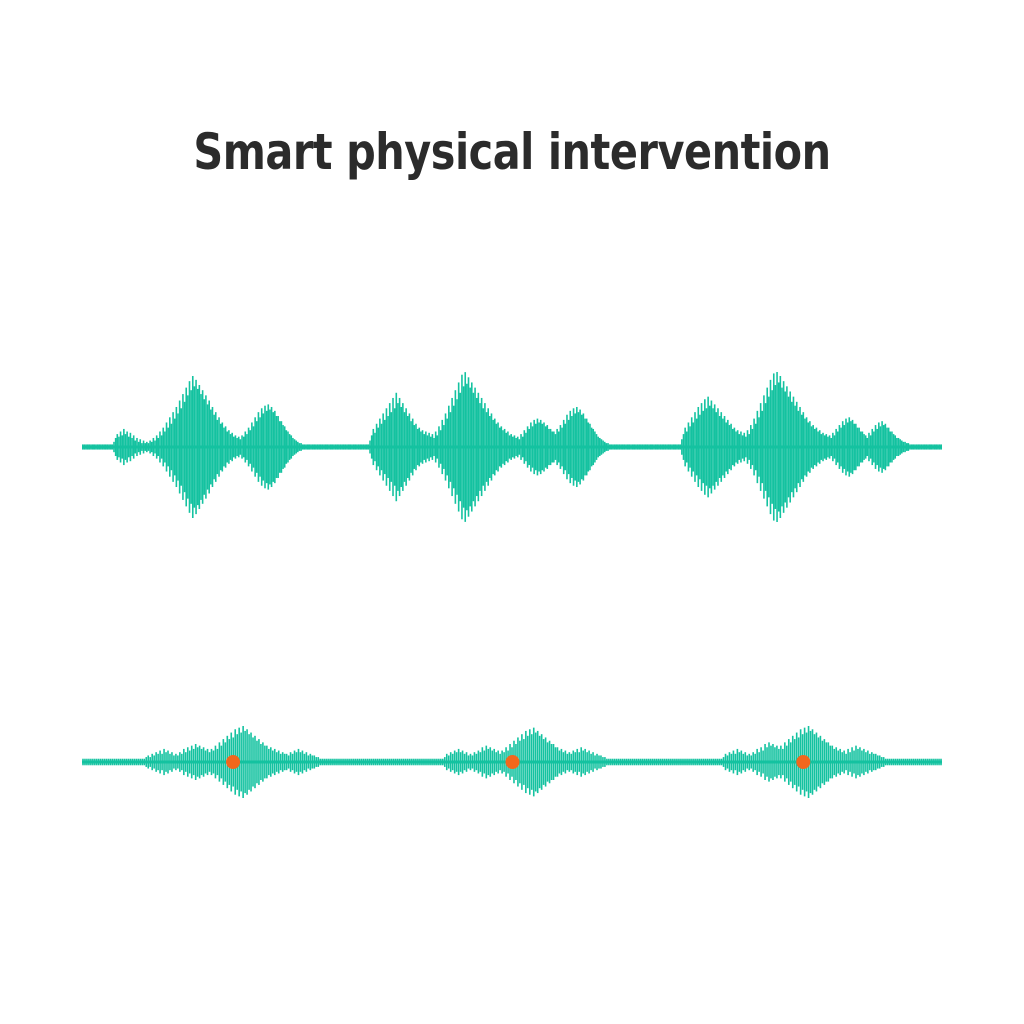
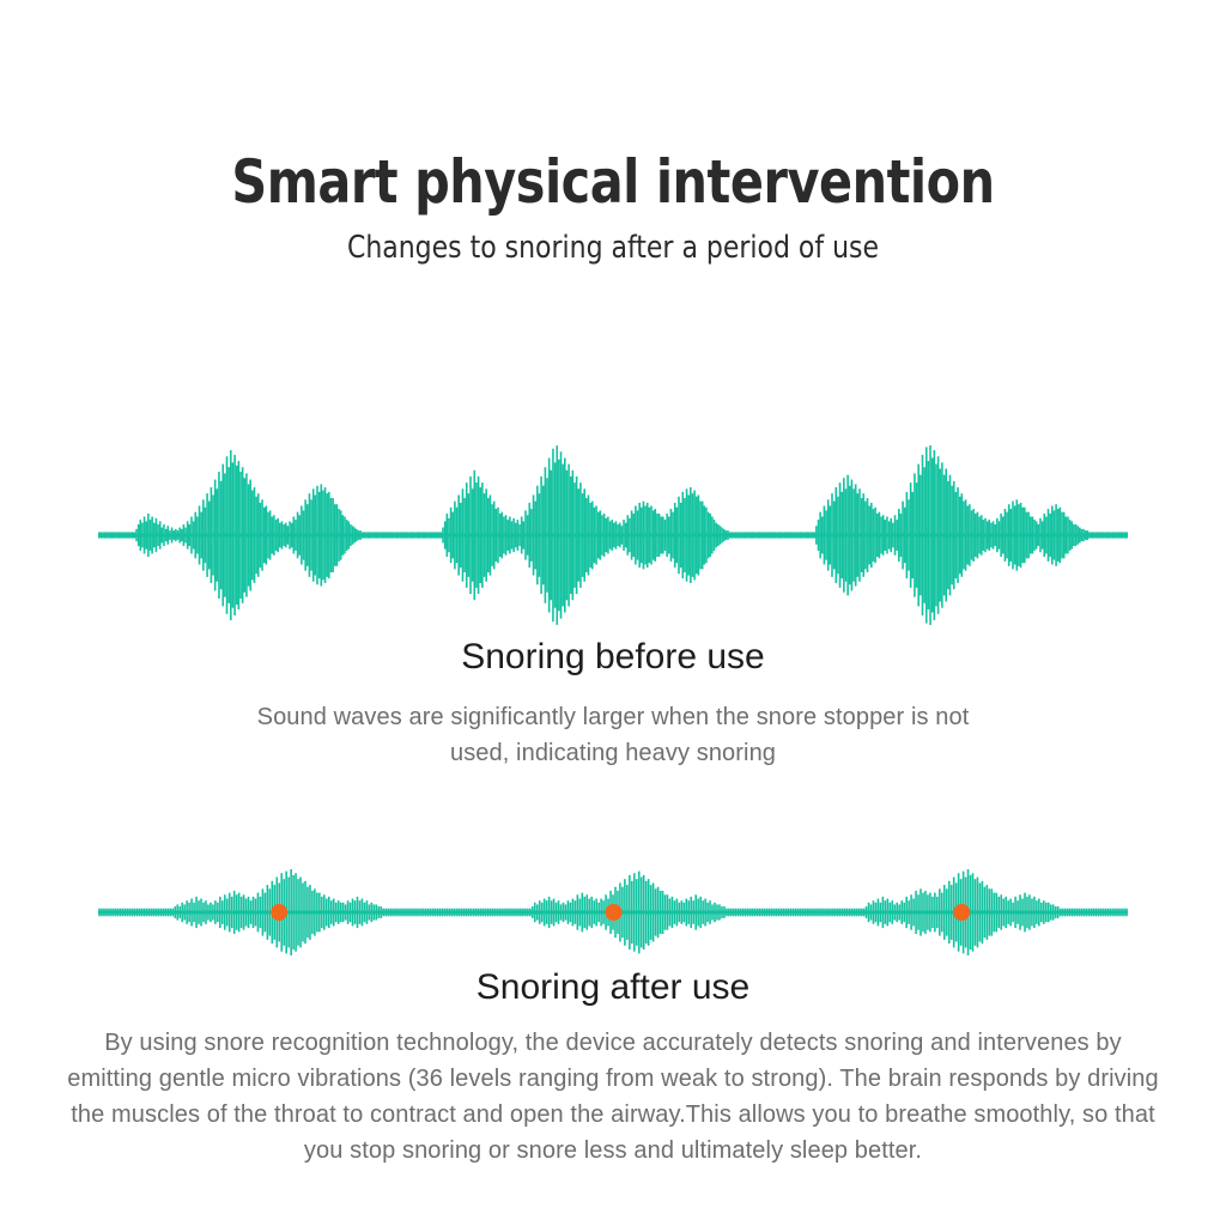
  Smart physical intervention
+ Changes to snoring after a period of use
+ Snoring before use
+ Sound waves are significantly larger when the snore stopper is not used, indicating heavy snoring
+ Snoring after use
+ By using snore recognition technology, the device accurately detects snoring and intervenes by emitting gentle micro vibrations (36 levels ranging from weak to strong). The brain responds by driving the muscles of the throat to contract and open the airway.This allows you to breathe smoothly, so that you stop snoring or snore less and ultimately sleep better.
